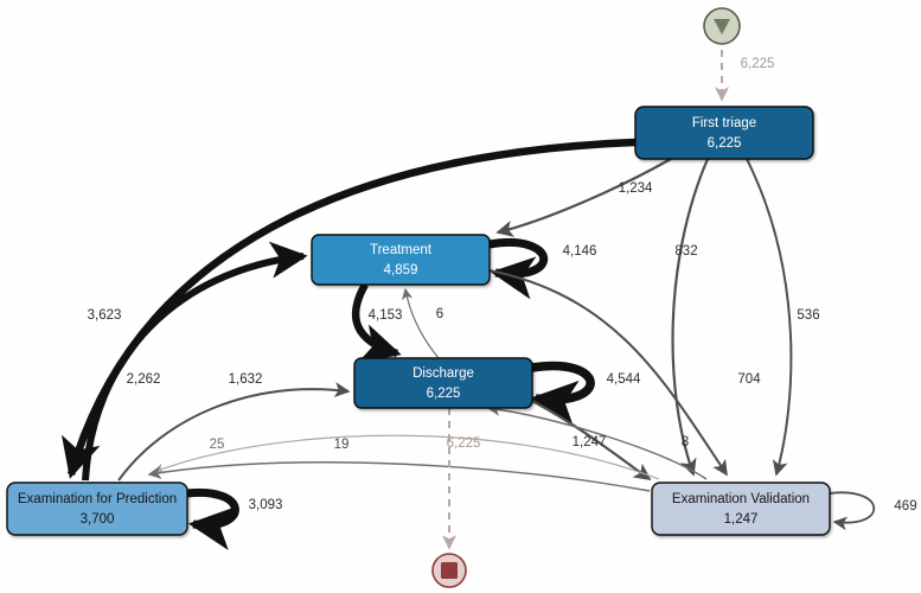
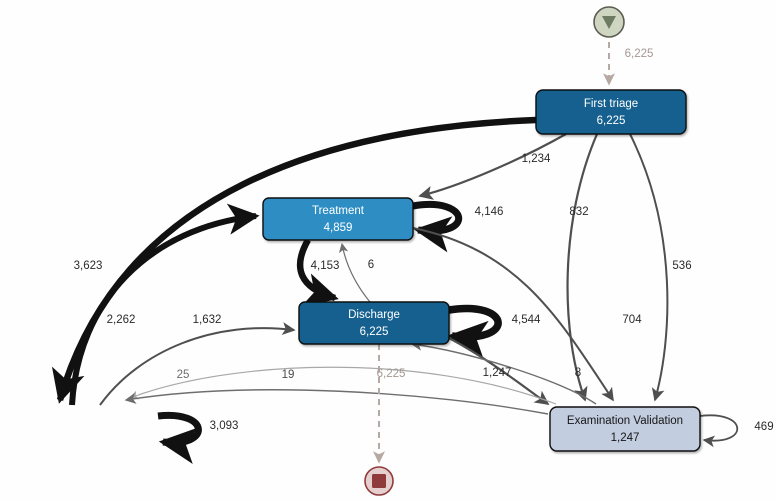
  6,225
  3,623
  1,234
  4,146
  4,153
  6
  4,544
  2,262
  1,632
  3,093
  25
  19
  832
  536
  704
  1,247
  8
  469
  6,225
  First triage
  6,225
  Treatment
  4,859
  Discharge
  6,225
- Examination for Prediction
- 3,700
  Examination Validation
  1,247
